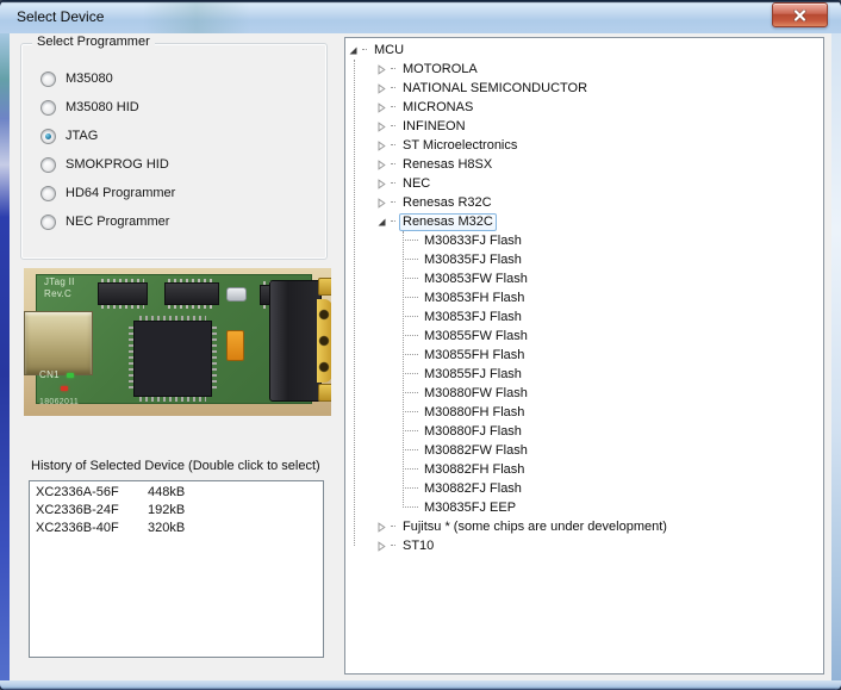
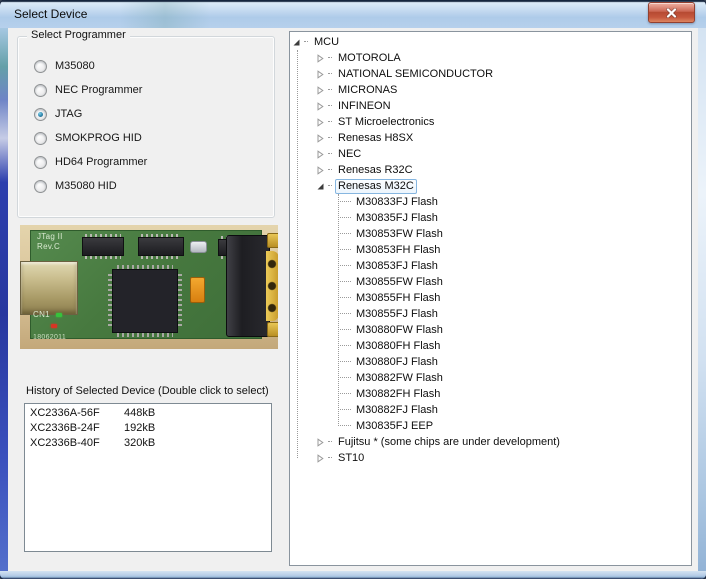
  Select Device
  Select Programmer
  M35080
- M35080 HID
+ NEC Programmer
  JTAG
  SMOKPROG HID
  HD64 Programmer
- NEC Programmer
+ M35080 HID
  JTag II
  Rev.C
  CN1
  History of Selected Device (Double click to select)
  XC2336A-56F
  448kB
  XC2336B-24F
  192kB
  XC2336B-40F
  320kB
  MCU
  MOTOROLA
  NATIONAL SEMICONDUCTOR
  MICRONAS
  INFINEON
  ST Microelectronics
  Renesas H8SX
  NEC
  Renesas R32C
  Renesas M32C
  M30833FJ Flash
  M30835FJ Flash
  M30853FW Flash
  M30853FH Flash
  M30853FJ Flash
  M30855FW Flash
  M30855FH Flash
  M30855FJ Flash
  M30880FW Flash
  M30880FH Flash
  M30880FJ Flash
  M30882FW Flash
  M30882FH Flash
  M30882FJ Flash
  M30835FJ EEP
  Fujitsu * (some chips are under development)
  ST10
